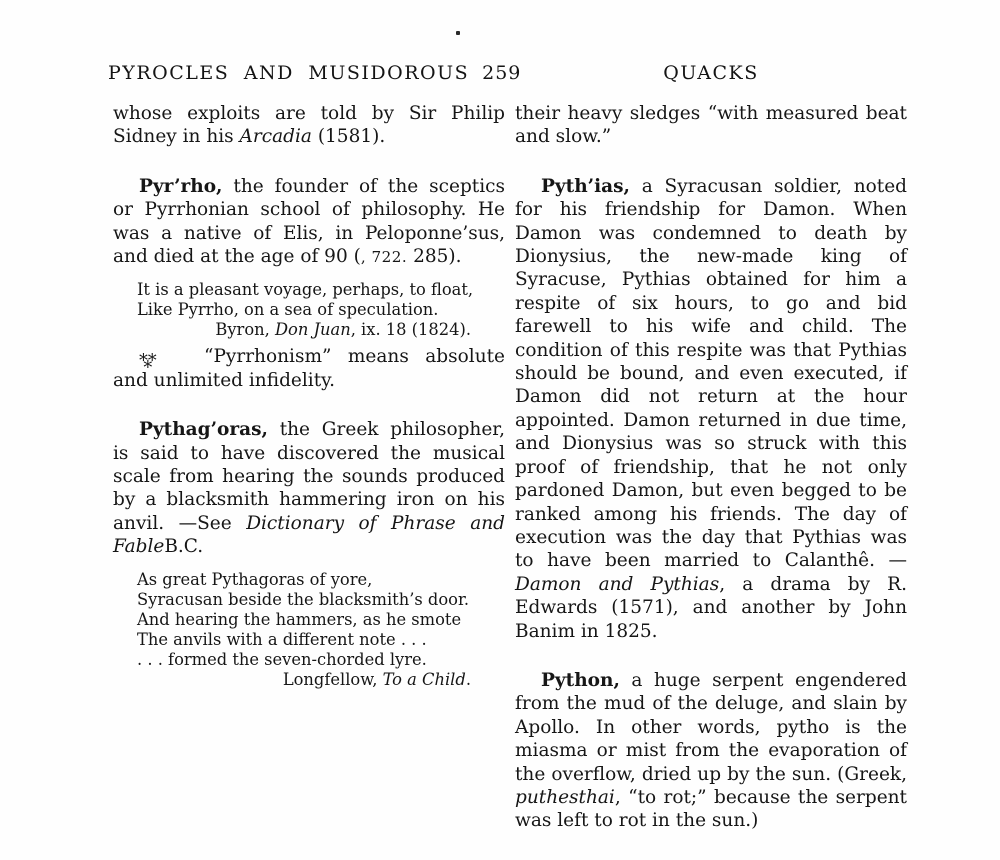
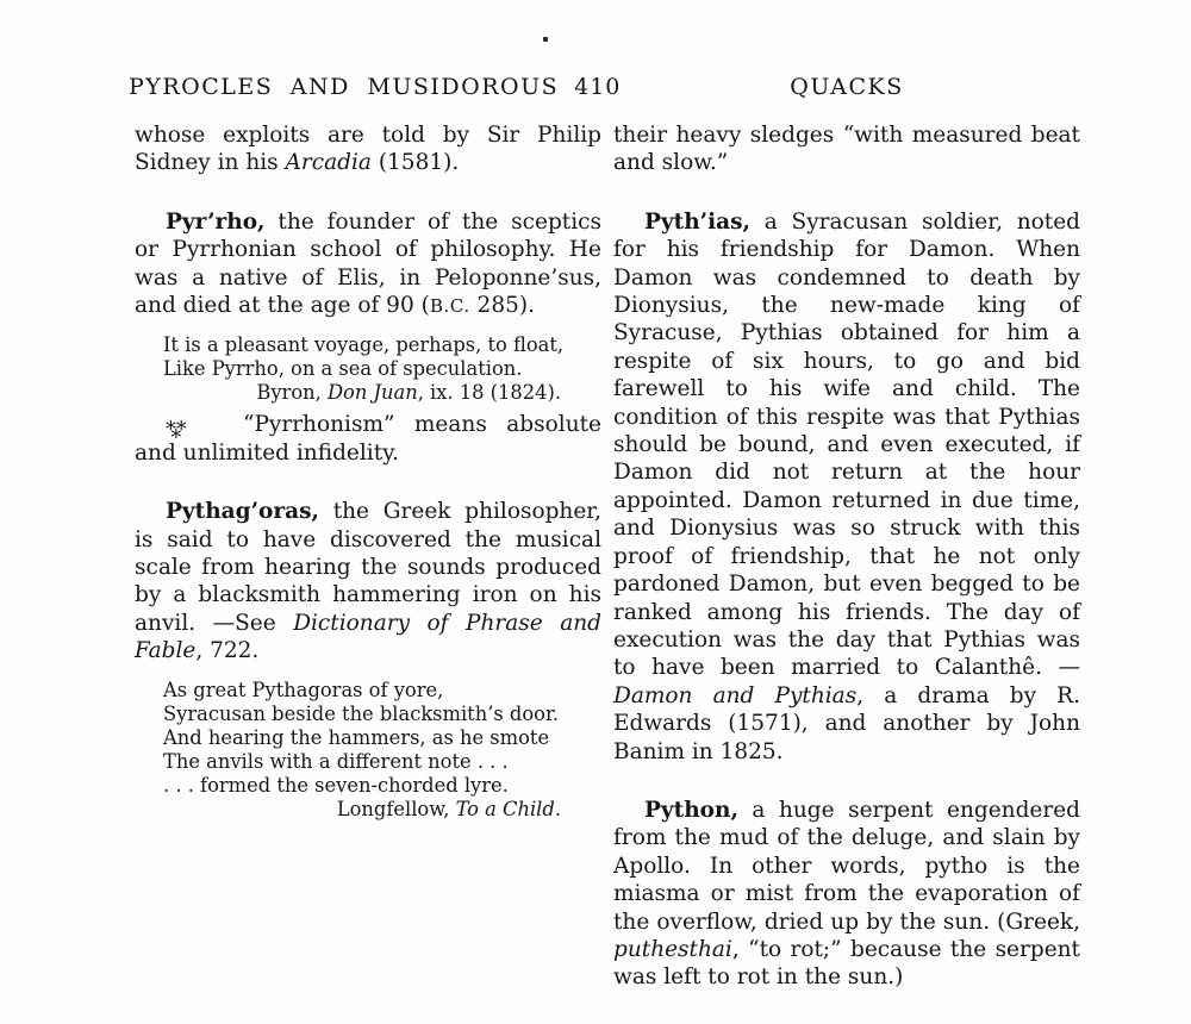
- PYROCLES AND MUSIDOROUS 259
+ PYROCLES AND MUSIDOROUS 410
  QUACKS
  whose exploits are told by Sir Philip Sidney in his Arcadia (1581).
- Pyr’rho, the founder of the sceptics or Pyrrhonian school of philosophy. He was a native of Elis, in Peloponne’sus, and died at the age of 90 (, 722. 285).
+ Pyr’rho, the founder of the sceptics or Pyrrhonian school of philosophy. He was a native of Elis, in Peloponne’sus, and died at the age of 90 (B.C. 285).
  It is a pleasant voyage, perhaps, to float,
  Like Pyrrho, on a sea of speculation.
  Byron, Don Juan, ix. 18 (1824).
- Pythag’oras, the Greek philosopher, is said to have discovered the musical scale from hearing the sounds produced by a blacksmith hammering iron on his anvil. —See Dictionary of Phrase and FableB.C.
+ Pythag’oras, the Greek philosopher, is said to have discovered the musical scale from hearing the sounds produced by a blacksmith hammering iron on his anvil. —See Dictionary of Phrase and Fable, 722.
  As great Pythagoras of yore,
  Syracusan beside the blacksmith’s door.
  And hearing the hammers, as he smote
  The anvils with a different note . . .
  . . . formed the seven-chorded lyre.
  Longfellow, To a Child.
  their heavy sledges “with measured beat and slow.”
  Pyth’ias, a Syracusan soldier, noted for his friendship for Damon. When Damon was condemned to death by Dionysius, the new-made king of Syracuse, Pythias obtained for him a respite of six hours, to go and bid farewell to his wife and child. The condition of this respite was that Pythias should be bound, and even executed, if Damon did not return at the hour appointed. Damon returned in due time, and Dionysius was so struck with this proof of friendship, that he not only pardoned Damon, but even begged to be ranked among his friends. The day of execution was the day that Pythias was to have been married to Calanthê. —Damon and Pythias, a drama by R. Edwards (1571), and another by John Banim in 1825.
  Python, a huge serpent engendered from the mud of the deluge, and slain by Apollo. In other words, pytho is the miasma or mist from the evaporation of the overflow, dried up by the sun. (Greek, puthesthai, “to rot;” because the serpent was left to rot in the sun.)
